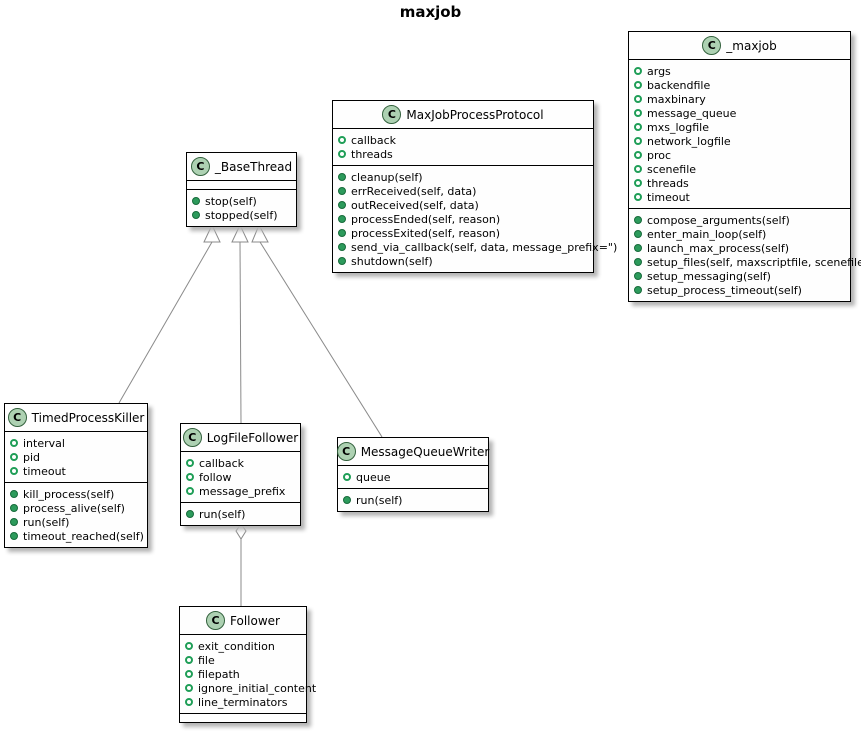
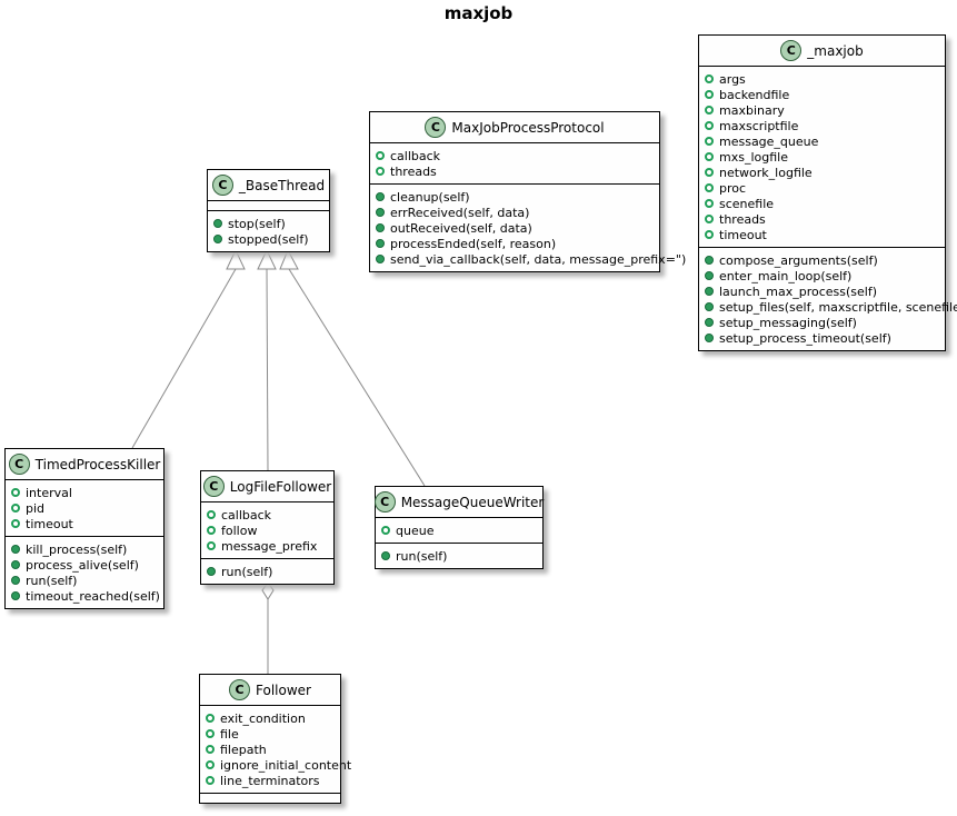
  maxjob
  C
  _BaseThread
  stop(self)
  stopped(self)
  C
  MaxJobProcessProtocol
  callback
  threads
  cleanup(self)
  errReceived(self, data)
  outReceived(self, data)
  processEnded(self, reason)
- processExited(self, reason)
  send_via_callback(self, data, message_prefix=")
- shutdown(self)
  C
  _maxjob
  args
  backendfile
  maxbinary
+ maxscriptfile
  message_queue
  mxs_logfile
  network_logfile
  proc
  scenefile
  threads
  timeout
  compose_arguments(self)
  enter_main_loop(self)
  launch_max_process(self)
  setup_files(self, maxscriptfile, scenefile
  setup_messaging(self)
  setup_process_timeout(self)
  C
  TimedProcessKiller
  interval
  pid
  timeout
  kill_process(self)
  process_alive(self)
  run(self)
  timeout_reached(self)
  C
  LogFileFollower
  callback
  follow
  message_prefix
  run(self)
  C
  MessageQueueWriter
  queue
  run(self)
  C
  Follower
  exit_condition
  file
  filepath
  ignore_initial_content
  line_terminators
